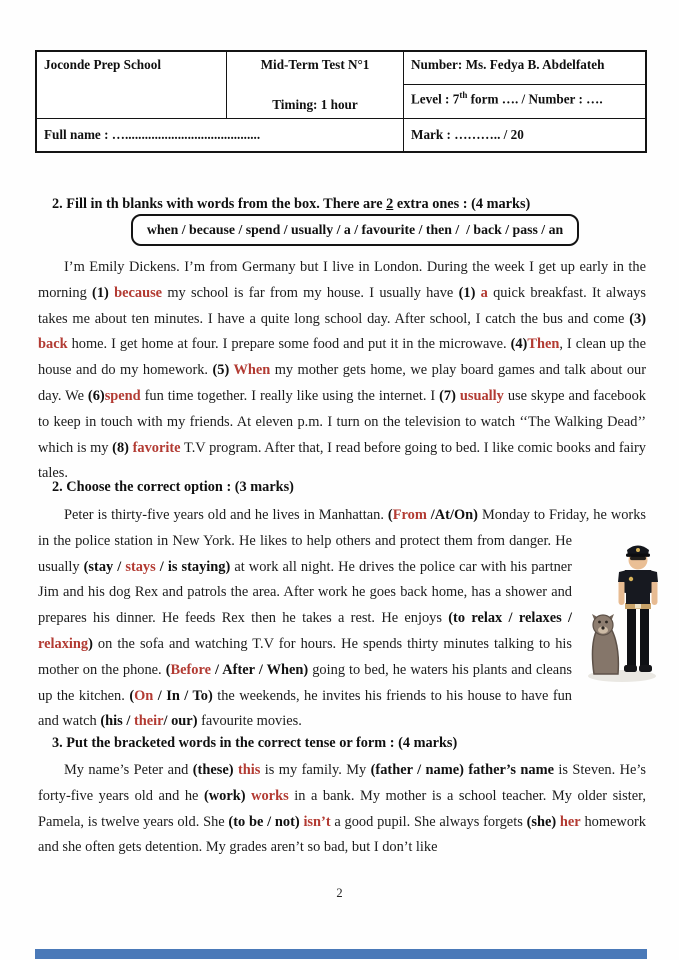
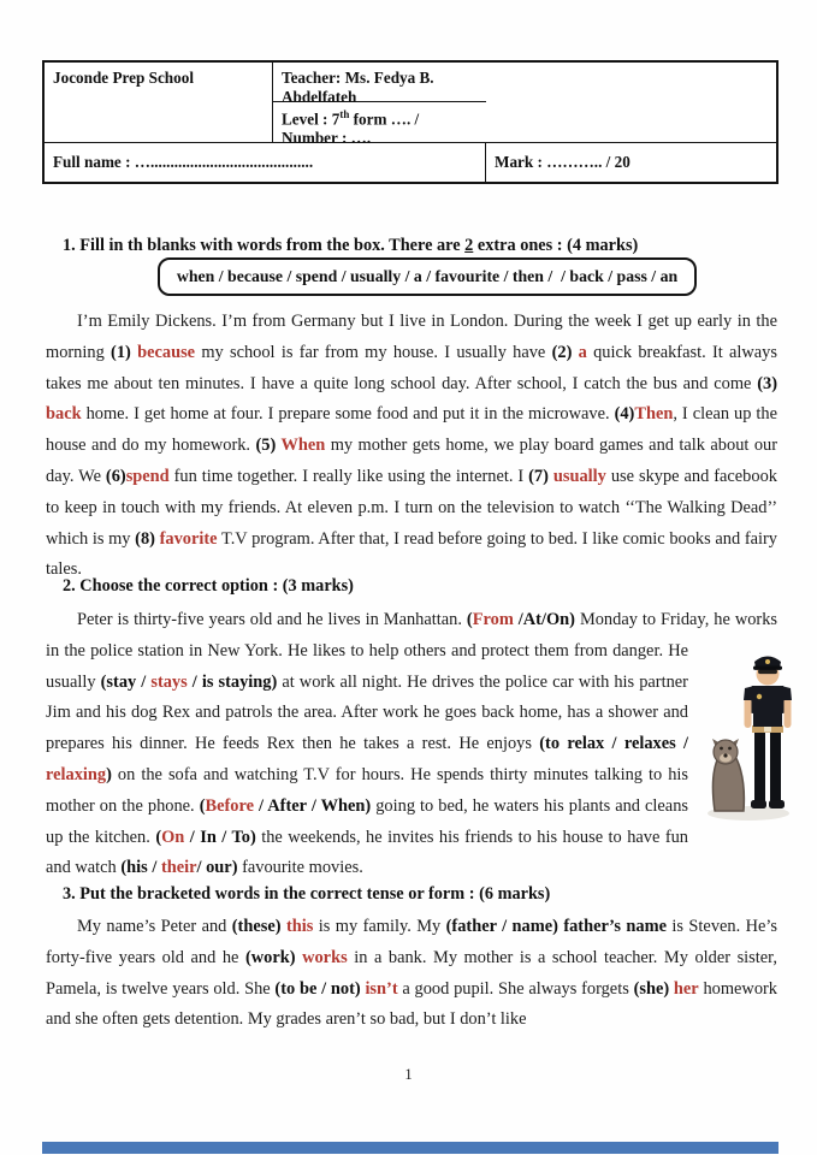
  Joconde Prep School
- Mid-Term Test N°1
- Timing: 1 hour
- Number: Ms. Fedya B. Abdelfateh
+ Teacher: Ms. Fedya B. Abdelfateh
  Level : 7th form …. / Number : ….
  Full name : ….........................................
  Mark : ……….. / 20
- 2. Fill in th blanks with words from the box. There are 2 extra ones : (4 marks)
+ 1. Fill in th blanks with words from the box. There are 2 extra ones : (4 marks)
  when / because / spend / usually / a / favourite / then / / back / pass / an
- I’m Emily Dickens. I’m from Germany but I live in London. During the week I get up early in the morning (1) because my school is far from my house. I usually have (1) a quick breakfast. It always takes me about ten minutes. I have a quite long school day. After school, I catch the bus and come (3) back home. I get home at four. I prepare some food and put it in the microwave. (4)Then, I clean up the house and do my homework. (5) When my mother gets home, we play board games and talk about our day. We (6)spend fun time together. I really like using the internet. I (7) usually use skype and facebook to keep in touch with my friends. At eleven p.m. I turn on the television to watch ‘‘The Walking Dead’’ which is my (8) favorite T.V program. After that, I read before going to bed. I like comic books and fairy tales.
+ I’m Emily Dickens. I’m from Germany but I live in London. During the week I get up early in the morning (1) because my school is far from my house. I usually have (2) a quick breakfast. It always takes me about ten minutes. I have a quite long school day. After school, I catch the bus and come (3) back home. I get home at four. I prepare some food and put it in the microwave. (4)Then, I clean up the house and do my homework. (5) When my mother gets home, we play board games and talk about our day. We (6)spend fun time together. I really like using the internet. I (7) usually use skype and facebook to keep in touch with my friends. At eleven p.m. I turn on the television to watch ‘‘The Walking Dead’’ which is my (8) favorite T.V program. After that, I read before going to bed. I like comic books and fairy tales.
  2. Choose the correct option : (3 marks)
  Peter is thirty-five years old and he lives in Manhattan. (From /At/On) Monday to Friday, he works in the police station in New York. He likes to help others and protect them from danger. He usually (stay / stays / is staying) at work all night. He drives the police car with his partner Jim and his dog Rex and patrols the area. After work he goes back home, has a shower and prepares his dinner. He feeds Rex then he takes a rest. He enjoys (to relax / relaxes / relaxing) on the sofa and watching T.V for hours. He spends thirty minutes talking to his mother on the phone. (Before / After / When) going to bed, he waters his plants and cleans up the kitchen. (On / In / To) the weekends, he invites his friends to his house to have fun and watch (his / their/ our) favourite movies.
- 3. Put the bracketed words in the correct tense or form : (4 marks)
+ 3. Put the bracketed words in the correct tense or form : (6 marks)
  My name’s Peter and (these) this is my family. My (father / name) father’s name is Steven. He’s forty-five years old and he (work) works in a bank. My mother is a school teacher. My older sister, Pamela, is twelve years old. She (to be / not) isn’t a good pupil. She always forgets (she) her homework and she often gets detention. My grades aren’t so bad, but I don’t like
- 2
+ 1
